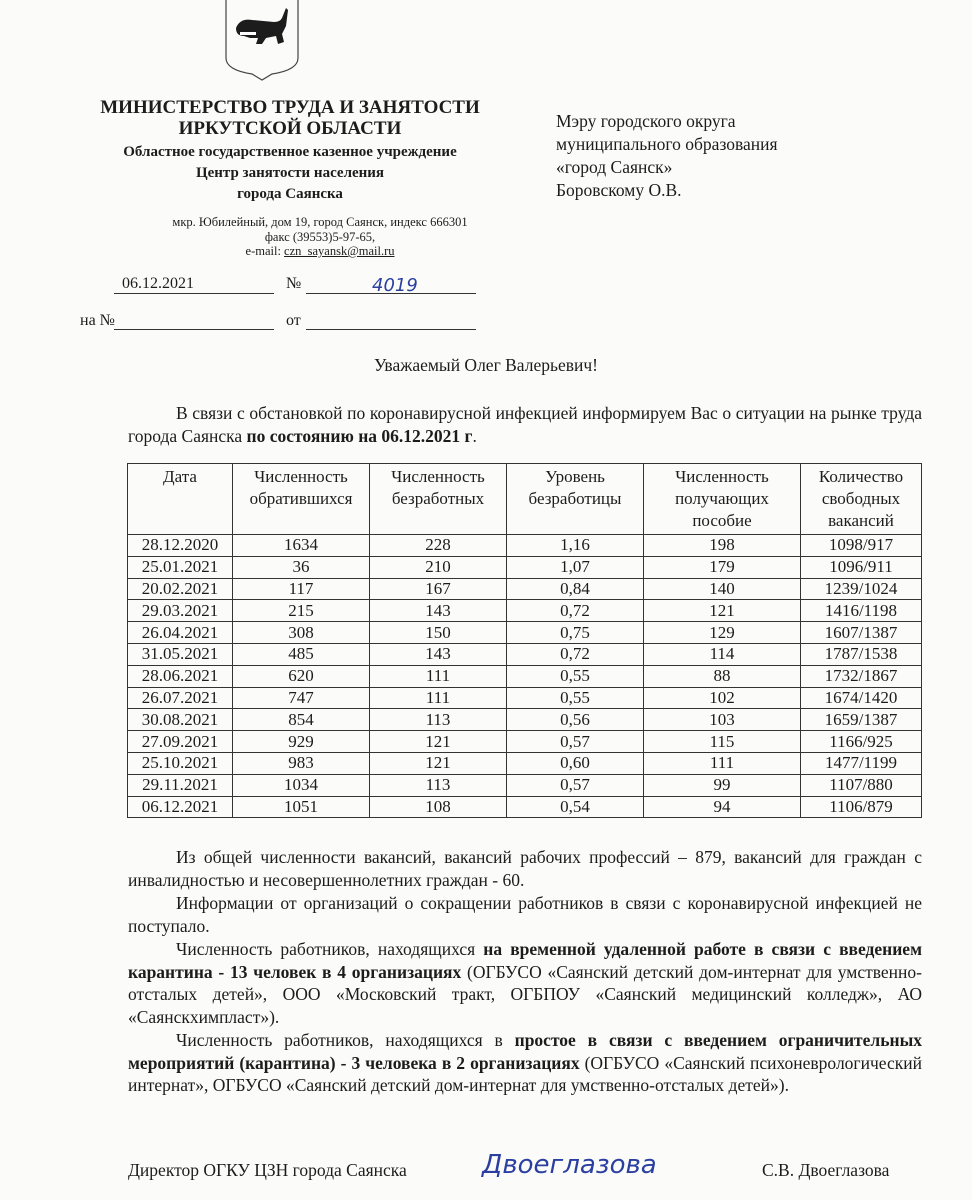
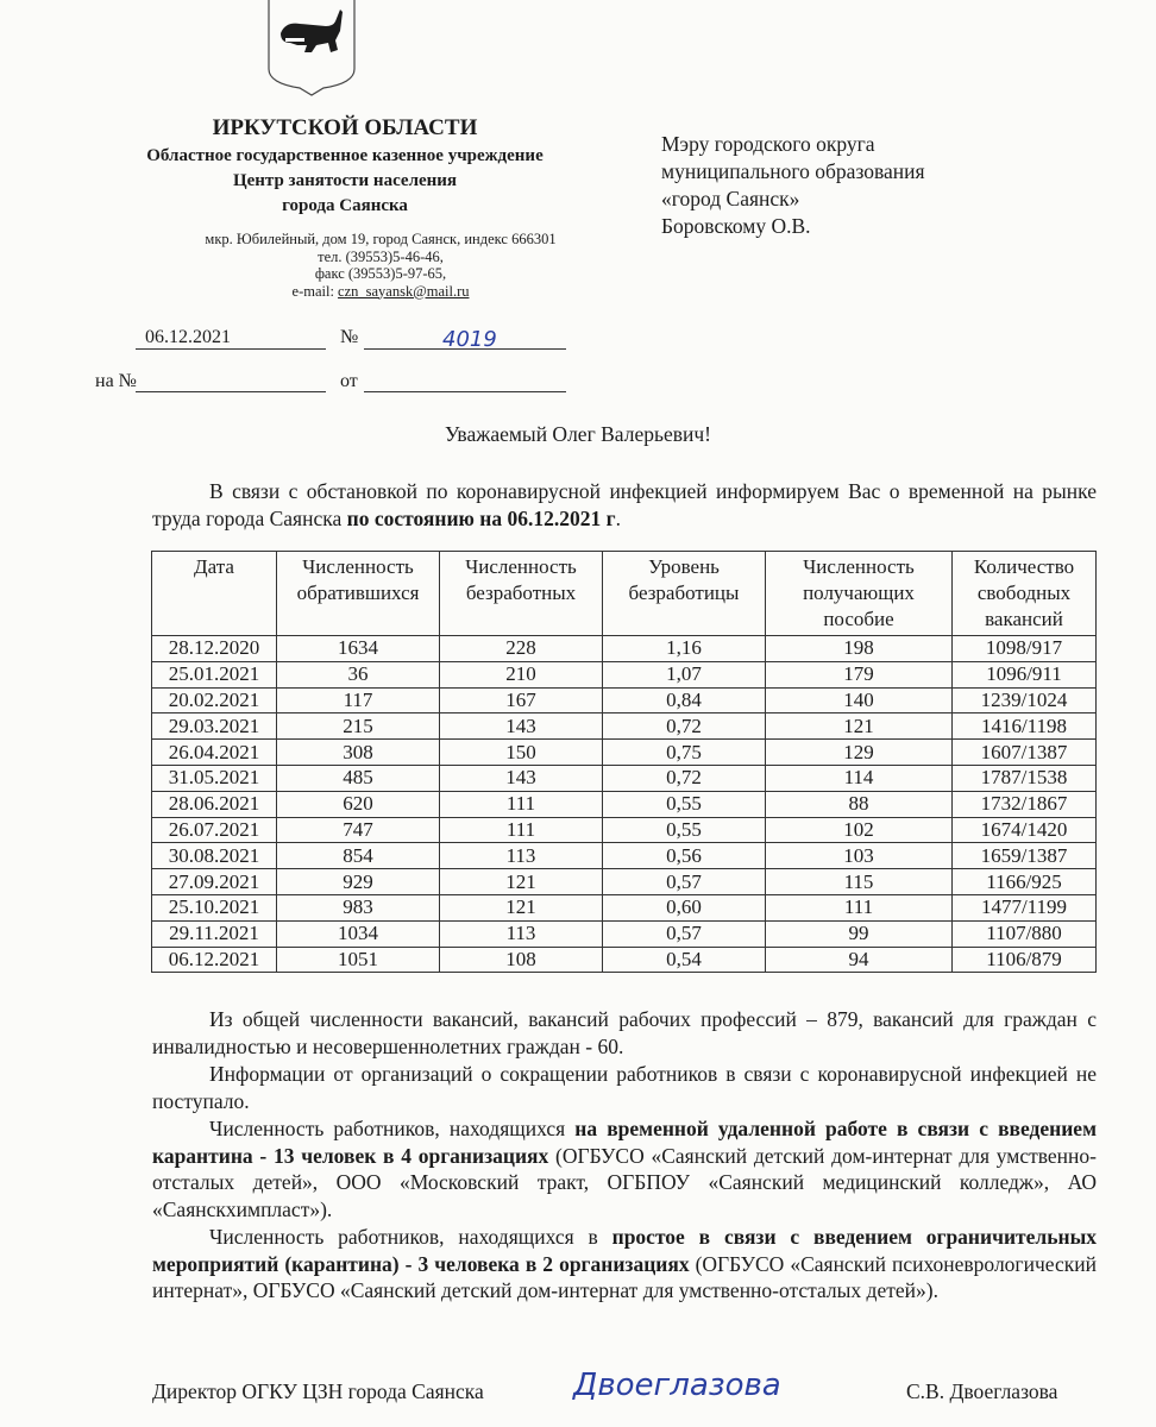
- МИНИСТЕРСТВО ТРУДА И ЗАНЯТОСТИ
  ИРКУТСКОЙ ОБЛАСТИ
  Областное государственное казенное учреждение
  Центр занятости населения
  города Саянска
  мкр. Юбилейный, дом 19, город Саянск, индекс 666301
+ тел. (39553)5-46-46,
  факс (39553)5-97-65,
  e-mail: czn_sayansk@mail.ru
  06.12.2021
  №
  4019
  на №
  от
  Мэру городского округа
  муниципального образования
  «город Саянск»
  Боровскому О.В.
  Уважаемый Олег Валерьевич!
- В связи с обстановкой по коронавирусной инфекцией информируем Вас о ситуации на рынке труда города Саянска по состоянию на 06.12.2021 г.
+ В связи с обстановкой по коронавирусной инфекцией информируем Вас о временной на рынке труда города Саянска по состоянию на 06.12.2021 г.
  Дата	Численность обратившихся	Численность безработных	Уровень безработицы	Численность получающих пособие	Количество свободных вакансий
  28.12.2020	1634	228	1,16	198	1098/917
  25.01.2021	36	210	1,07	179	1096/911
  20.02.2021	117	167	0,84	140	1239/1024
  29.03.2021	215	143	0,72	121	1416/1198
  26.04.2021	308	150	0,75	129	1607/1387
  31.05.2021	485	143	0,72	114	1787/1538
  28.06.2021	620	111	0,55	88	1732/1867
  26.07.2021	747	111	0,55	102	1674/1420
  30.08.2021	854	113	0,56	103	1659/1387
  27.09.2021	929	121	0,57	115	1166/925
  25.10.2021	983	121	0,60	111	1477/1199
  29.11.2021	1034	113	0,57	99	1107/880
  06.12.2021	1051	108	0,54	94	1106/879
  Из общей численности вакансий, вакансий рабочих профессий – 879, вакансий для граждан с инвалидностью и несовершеннолетних граждан - 60.
  Информации от организаций о сокращении работников в связи с коронавирусной инфекцией не поступало.
  Численность работников, находящихся на временной удаленной работе в связи с введением карантина - 13 человек в 4 организациях (ОГБУСО «Саянский детский дом-интернат для умственно-отсталых детей», ООО «Московский тракт, ОГБПОУ «Саянский медицинский колледж», АО «Саянскхимпласт»).
  Численность работников, находящихся в простое в связи с введением ограничительных мероприятий (карантина) - 3 человека в 2 организациях (ОГБУСО «Саянский психоневрологический интернат», ОГБУСО «Саянский детский дом-интернат для умственно-отсталых детей»).
  Директор ОГКУ ЦЗН города Саянска
  Двоеглазова
  С.В. Двоеглазова
